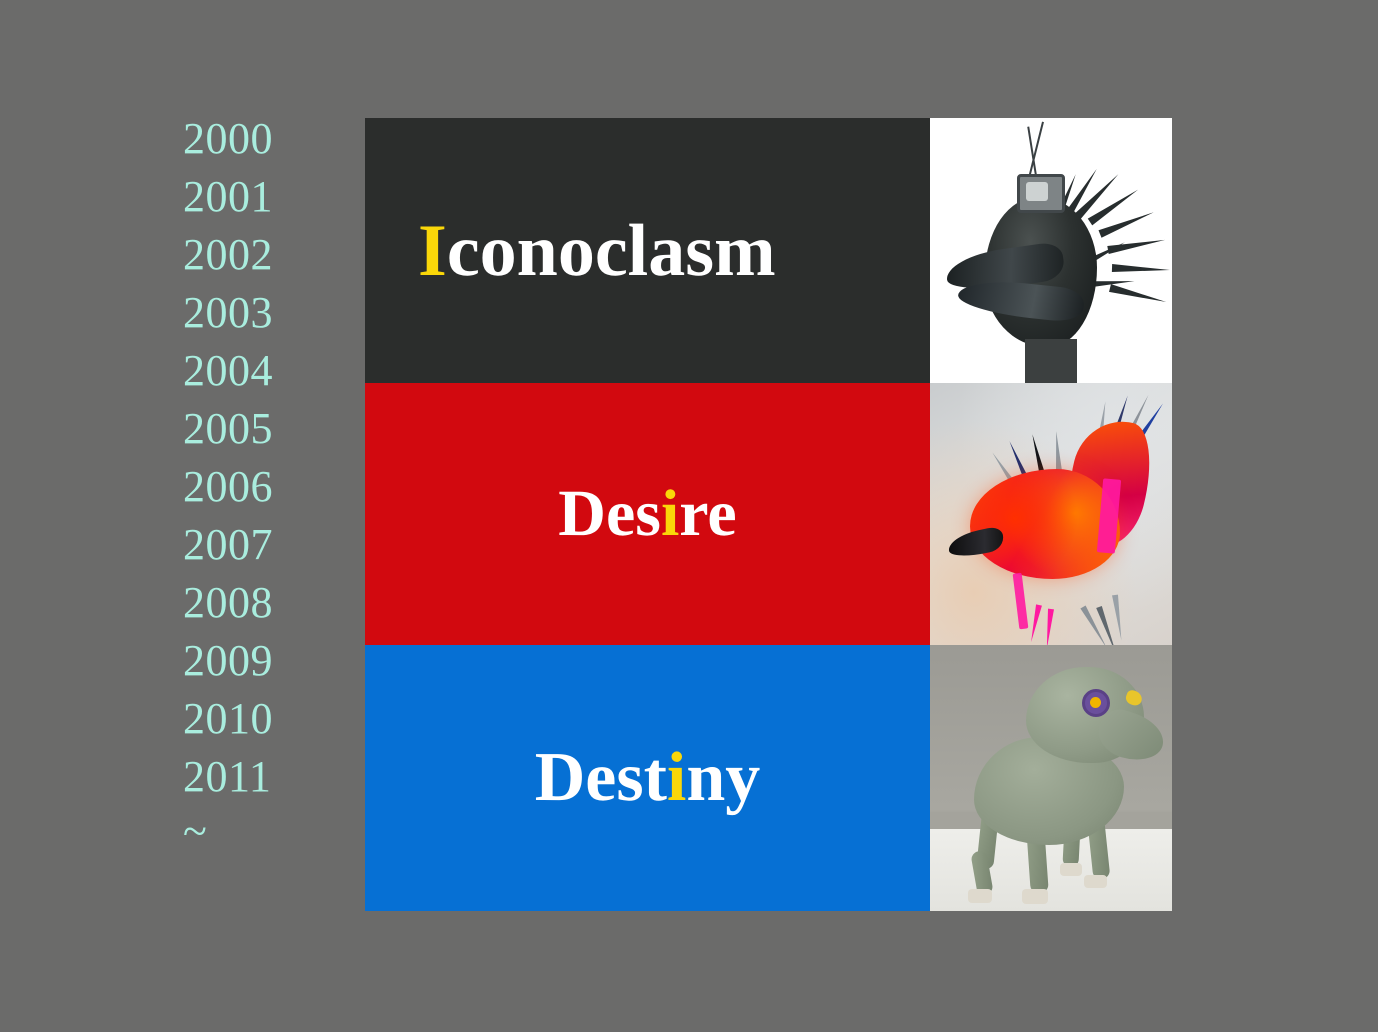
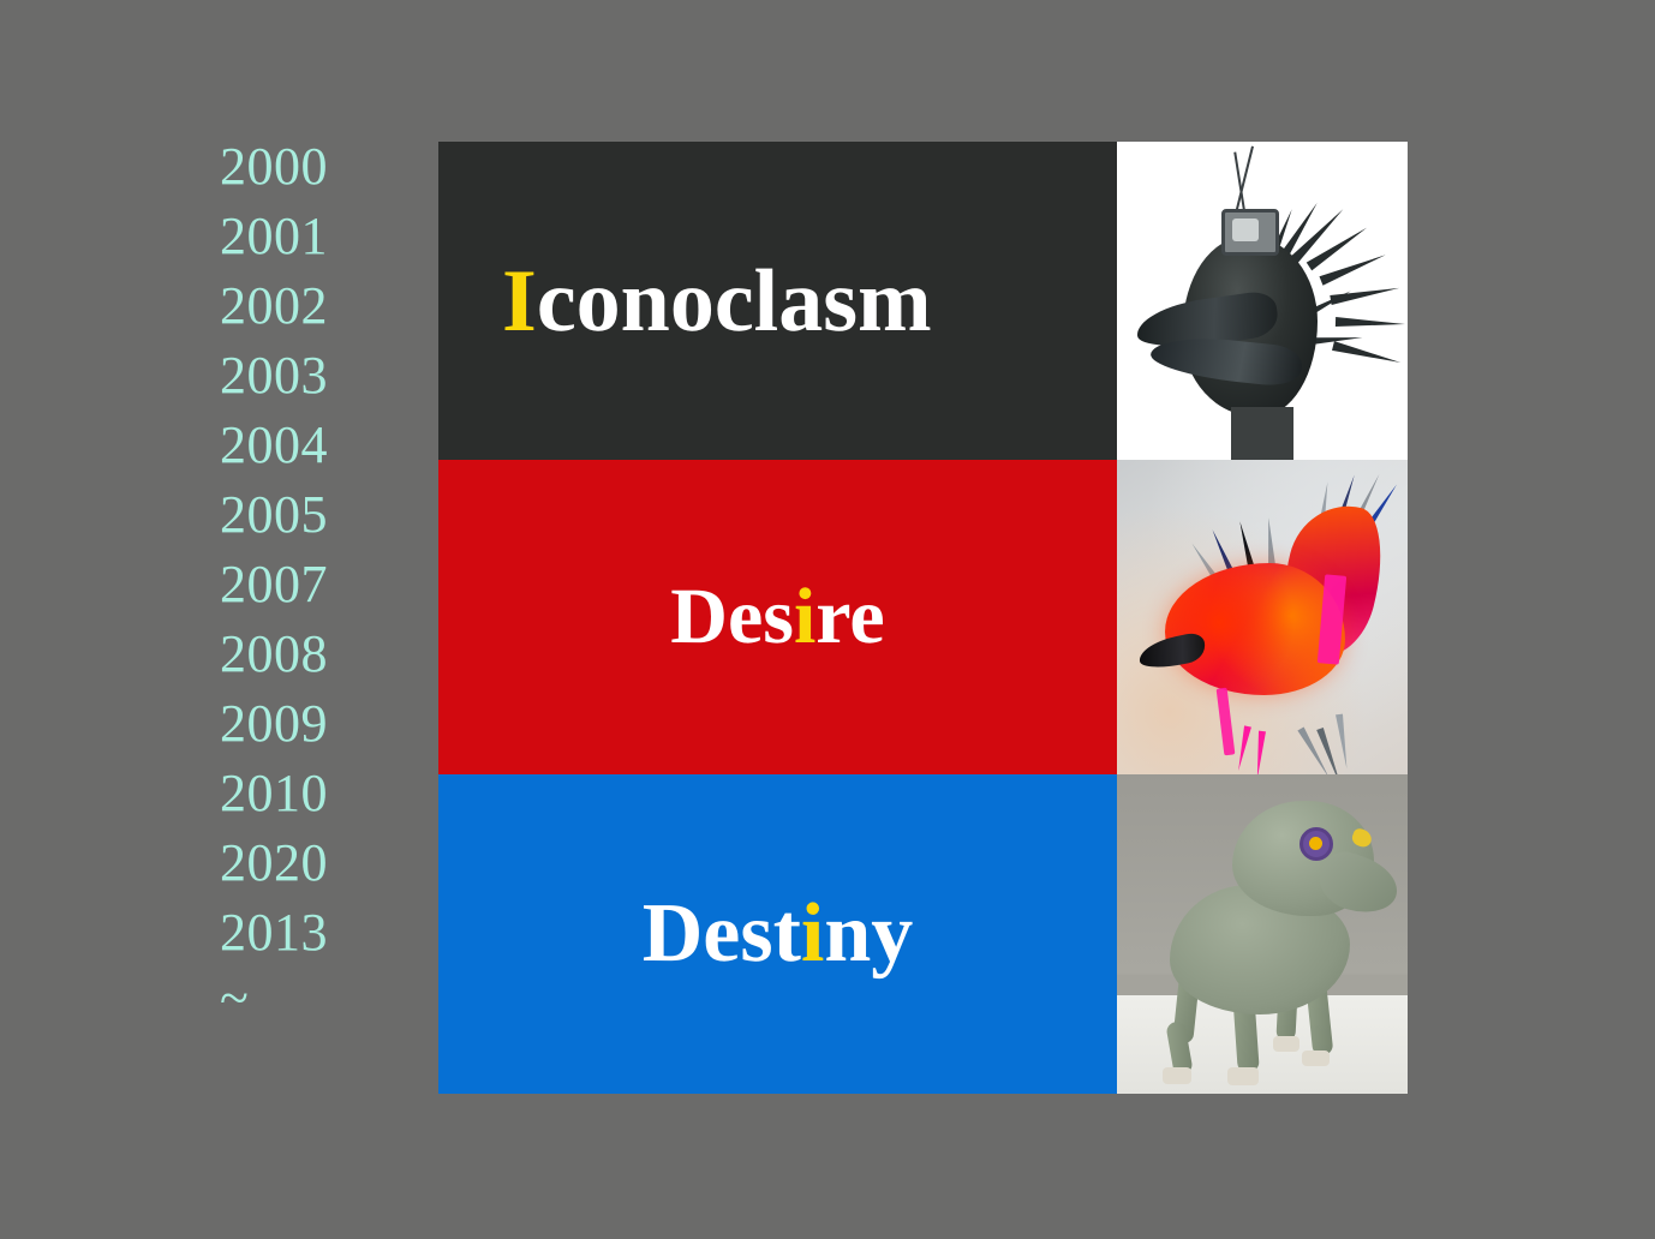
  2000
  2001
  2002
  2003
  2004
  2005
- 2006
  2007
  2008
  2009
  2010
- 2011
+ 2020
+ 2013
  ~
  Iconoclasm
  Desire
  Destiny
